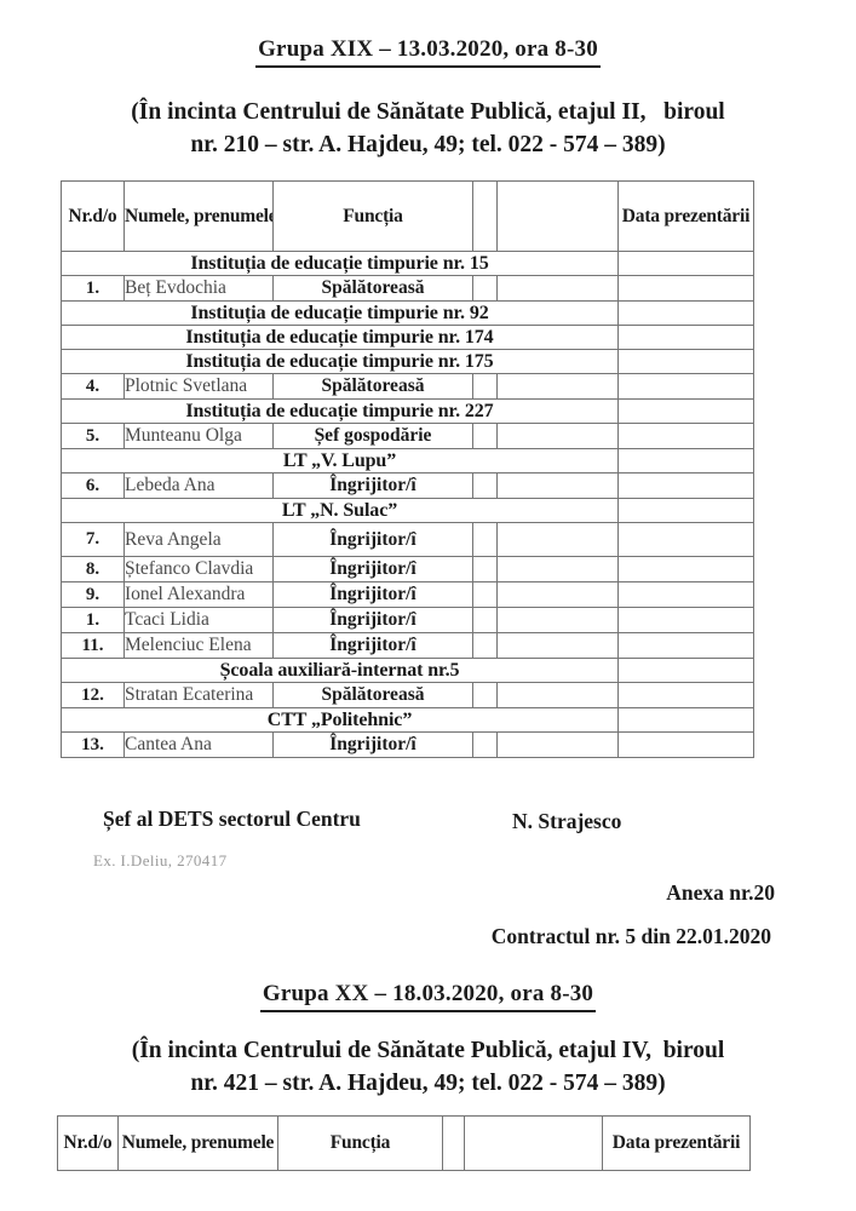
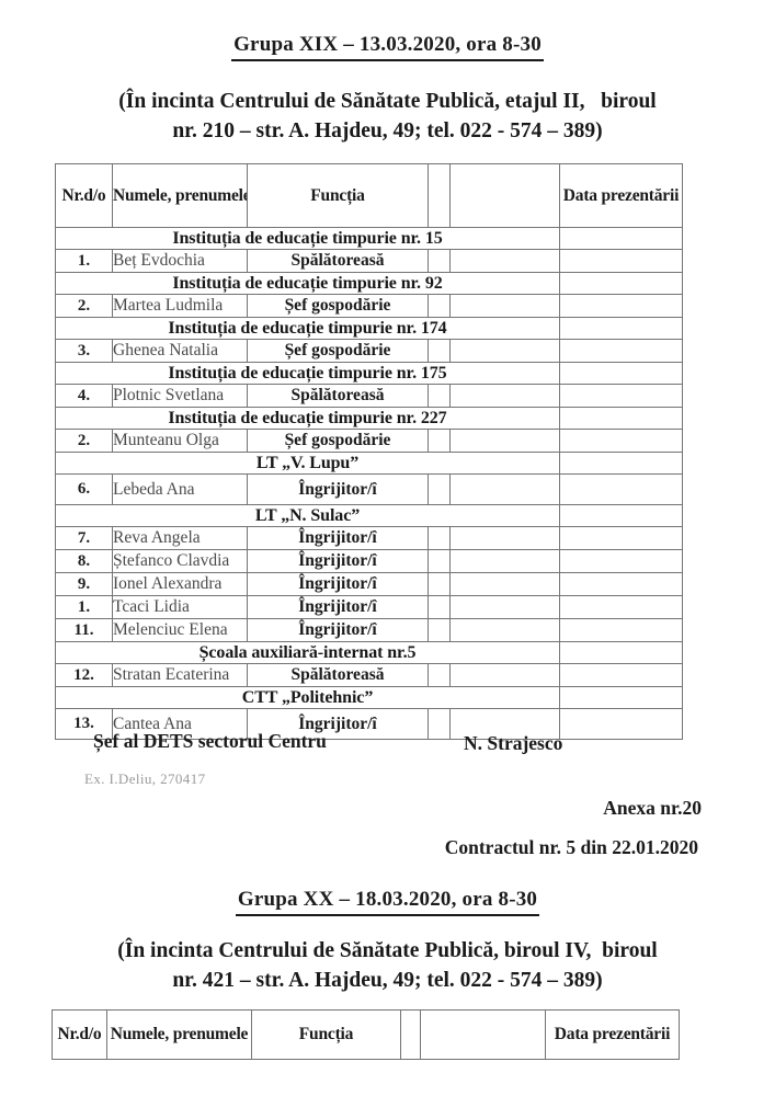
  Grupa XIX – 13.03.2020, ora 8-30
  (În incinta Centrului de Sănătate Publică, etajul II, biroul
  nr. 210 – str. A. Hajdeu, 49; tel. 022 - 574 – 389)
  Nr.d/o	Numele, prenumele	Funcția			Data prezentării
  Instituția de educație timpurie nr. 15
  1.	Beț Evdochia	Spălătoreasă
  Instituția de educație timpurie nr. 92
+ 2.	Martea Ludmila	Șef gospodărie
  Instituția de educație timpurie nr. 174
+ 3.	Ghenea Natalia	Șef gospodărie
  Instituția de educație timpurie nr. 175
  4.	Plotnic Svetlana	Spălătoreasă
  Instituția de educație timpurie nr. 227
- 5.	Munteanu Olga	Șef gospodărie
+ 2.	Munteanu Olga	Șef gospodărie
  LT „V. Lupu”
  6.	Lebeda Ana	Îngrijitor/î
  LT „N. Sulac”
  7.	Reva Angela	Îngrijitor/î
  8.	Ștefanco Clavdia	Îngrijitor/î
  9.	Ionel Alexandra	Îngrijitor/î
  1.	Tcaci Lidia	Îngrijitor/î
  11.	Melenciuc Elena	Îngrijitor/î
  Școala auxiliară-internat nr.5
  12.	Stratan Ecaterina	Spălătoreasă
  CTT „Politehnic”
  13.	Cantea Ana	Îngrijitor/î
  Șef al DETS sectorul Centru
  N. Strajesco
  Ex. I.Deliu, 270417
  Anexa nr.20
  Contractul nr. 5 din 22.01.2020
  Grupa XX – 18.03.2020, ora 8-30
- (În incinta Centrului de Sănătate Publică, etajul IV, biroul
+ (În incinta Centrului de Sănătate Publică, biroul IV, biroul
  nr. 421 – str. A. Hajdeu, 49; tel. 022 - 574 – 389)
  Nr.d/o	Numele, prenumele	Funcția			Data prezentării
